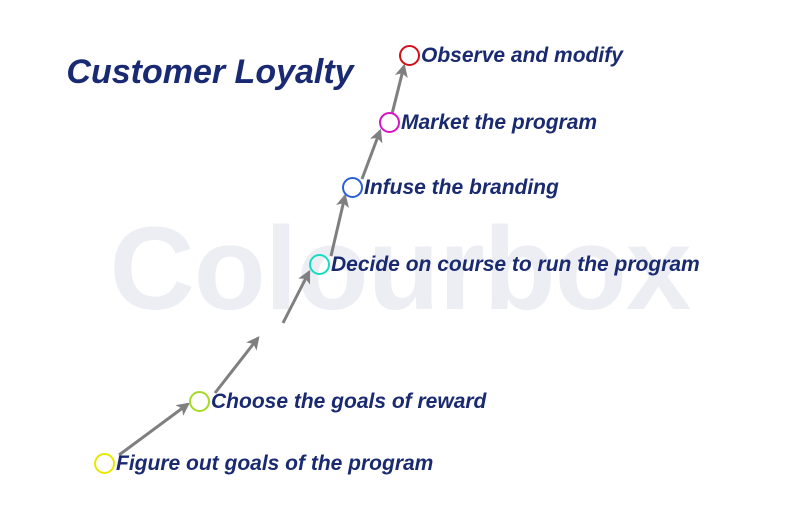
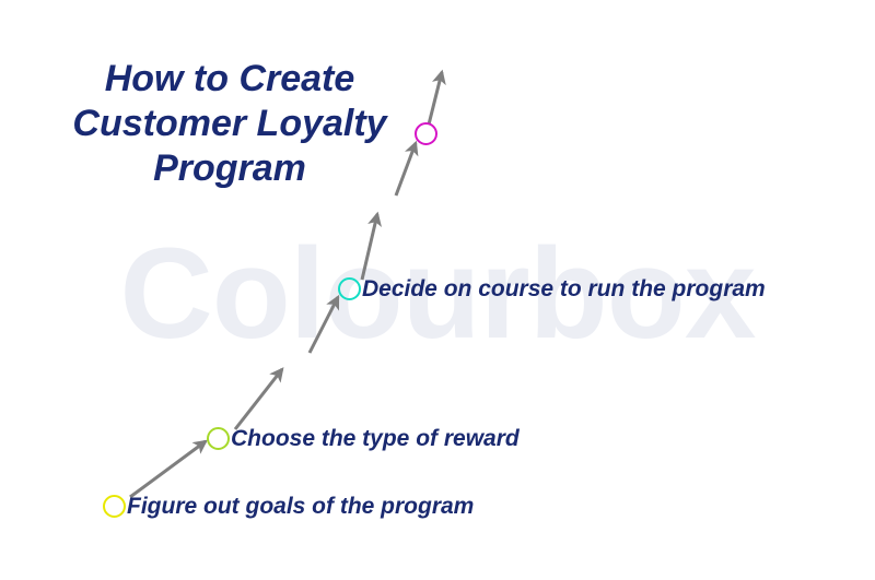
  Colourbox
+ How to Create
  Customer Loyalty
+ Program
  Figure out goals of the program
- Choose the goals of reward
+ Choose the type of reward
  Decide on course to run the program
- Infuse the branding
- Market the program
- Observe and modify
